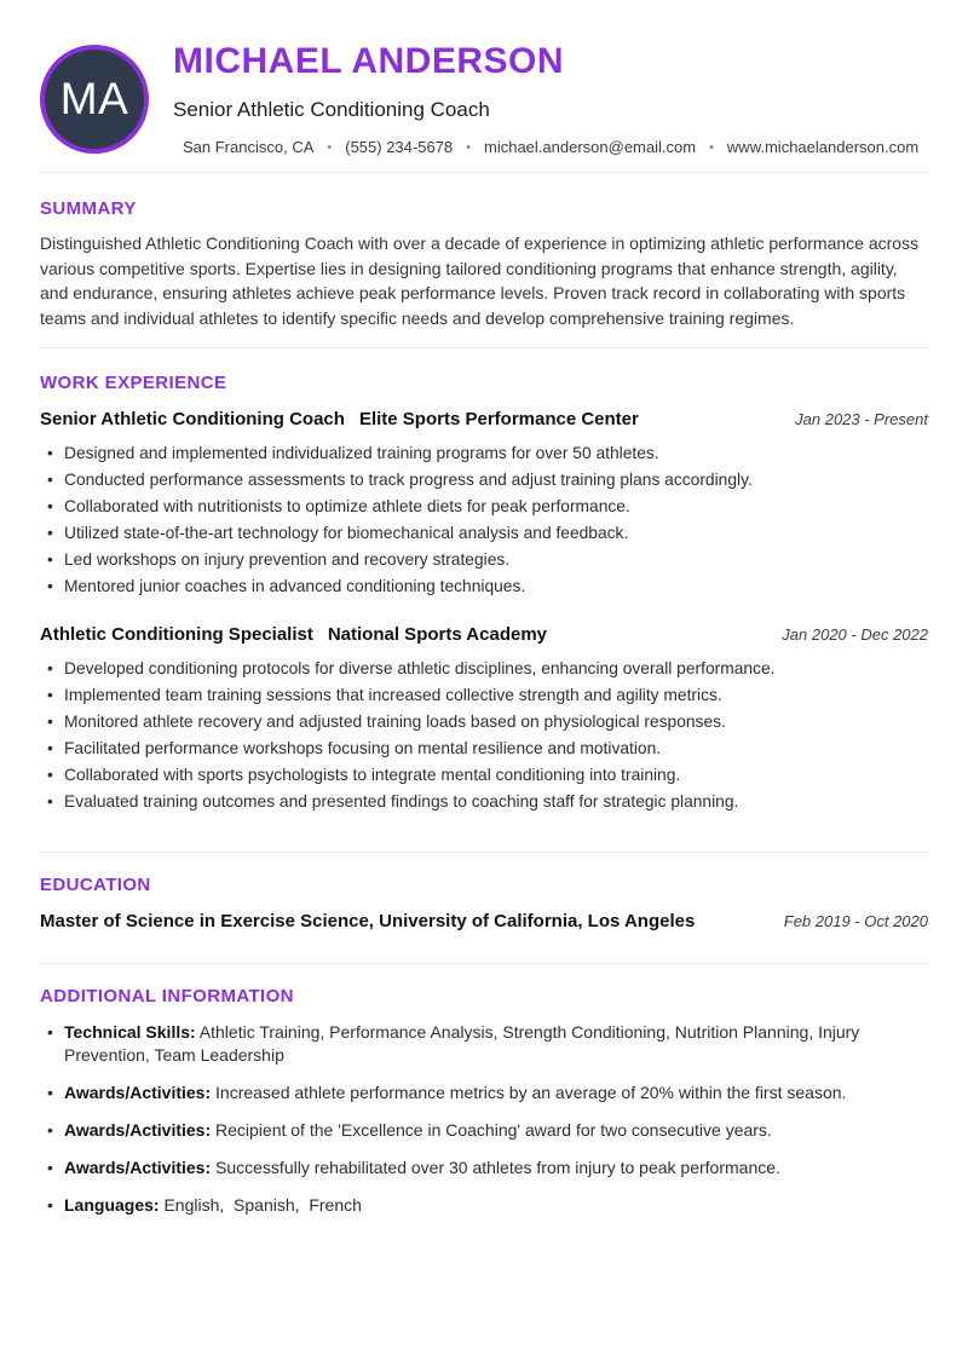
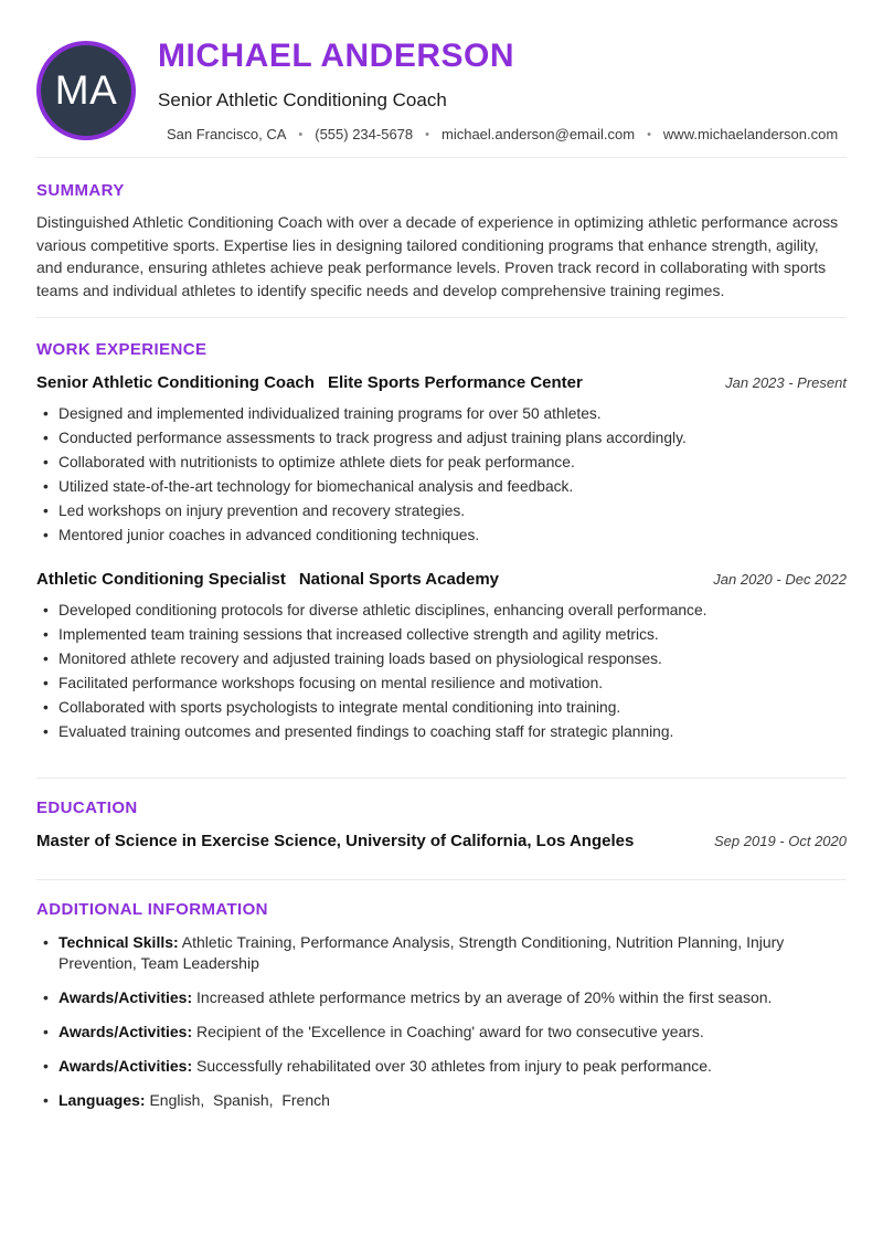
  MA
  MICHAEL ANDERSON
  Senior Athletic Conditioning Coach
  San Francisco, CA • (555) 234-5678 • michael.anderson@email.com • www.michaelanderson.com
  SUMMARY
  Distinguished Athletic Conditioning Coach with over a decade of experience in optimizing athletic performance across various competitive sports. Expertise lies in designing tailored conditioning programs that enhance strength, agility, and endurance, ensuring athletes achieve peak performance levels. Proven track record in collaborating with sports teams and individual athletes to identify specific needs and develop comprehensive training regimes.
  WORK EXPERIENCE
  Senior Athletic Conditioning Coach Elite Sports Performance Center
  Jan 2023 - Present
  Designed and implemented individualized training programs for over 50 athletes.
  Conducted performance assessments to track progress and adjust training plans accordingly.
  Collaborated with nutritionists to optimize athlete diets for peak performance.
  Utilized state-of-the-art technology for biomechanical analysis and feedback.
  Led workshops on injury prevention and recovery strategies.
  Mentored junior coaches in advanced conditioning techniques.
  Athletic Conditioning Specialist National Sports Academy
  Jan 2020 - Dec 2022
  Developed conditioning protocols for diverse athletic disciplines, enhancing overall performance.
  Implemented team training sessions that increased collective strength and agility metrics.
  Monitored athlete recovery and adjusted training loads based on physiological responses.
  Facilitated performance workshops focusing on mental resilience and motivation.
  Collaborated with sports psychologists to integrate mental conditioning into training.
  Evaluated training outcomes and presented findings to coaching staff for strategic planning.
  EDUCATION
  Master of Science in Exercise Science, University of California, Los Angeles
- Feb 2019 - Oct 2020
+ Sep 2019 - Oct 2020
  ADDITIONAL INFORMATION
  Technical Skills: Athletic Training, Performance Analysis, Strength Conditioning, Nutrition Planning, Injury Prevention, Team Leadership
  Awards/Activities: Increased athlete performance metrics by an average of 20% within the first season.
  Awards/Activities: Recipient of the 'Excellence in Coaching' award for two consecutive years.
  Awards/Activities: Successfully rehabilitated over 30 athletes from injury to peak performance.
  Languages: English, Spanish, French
